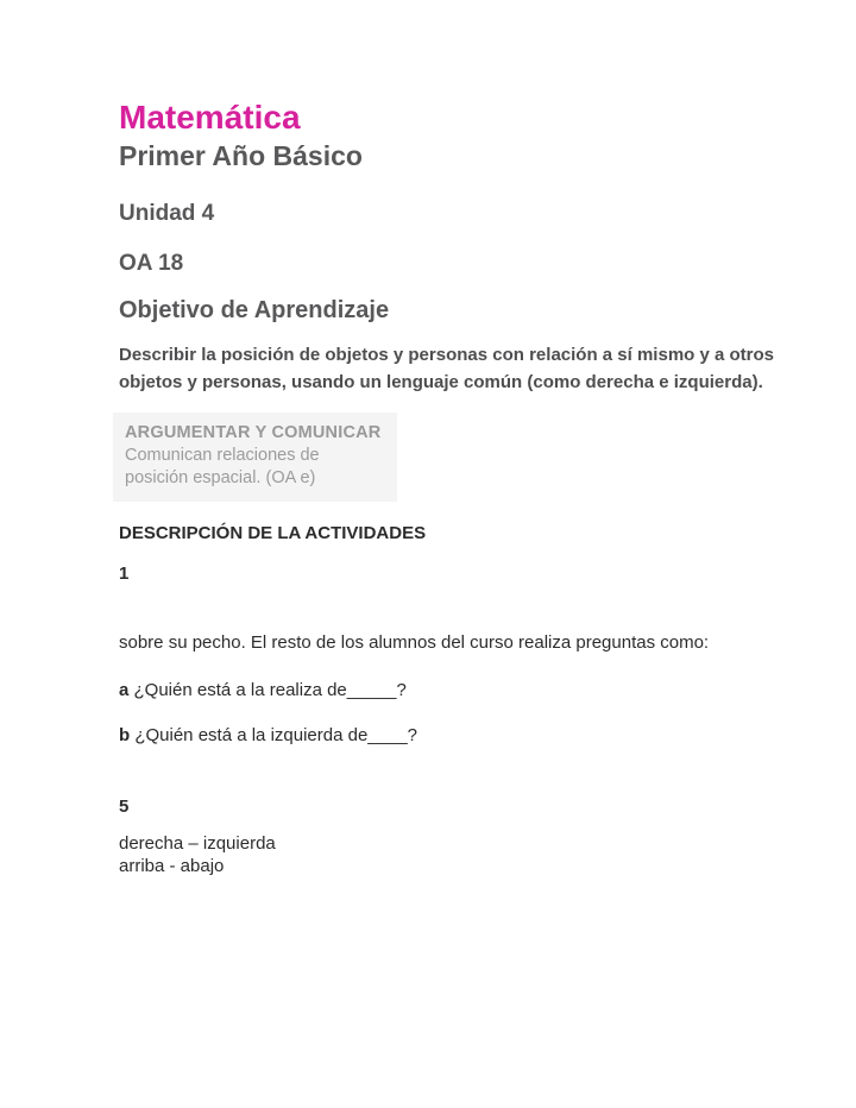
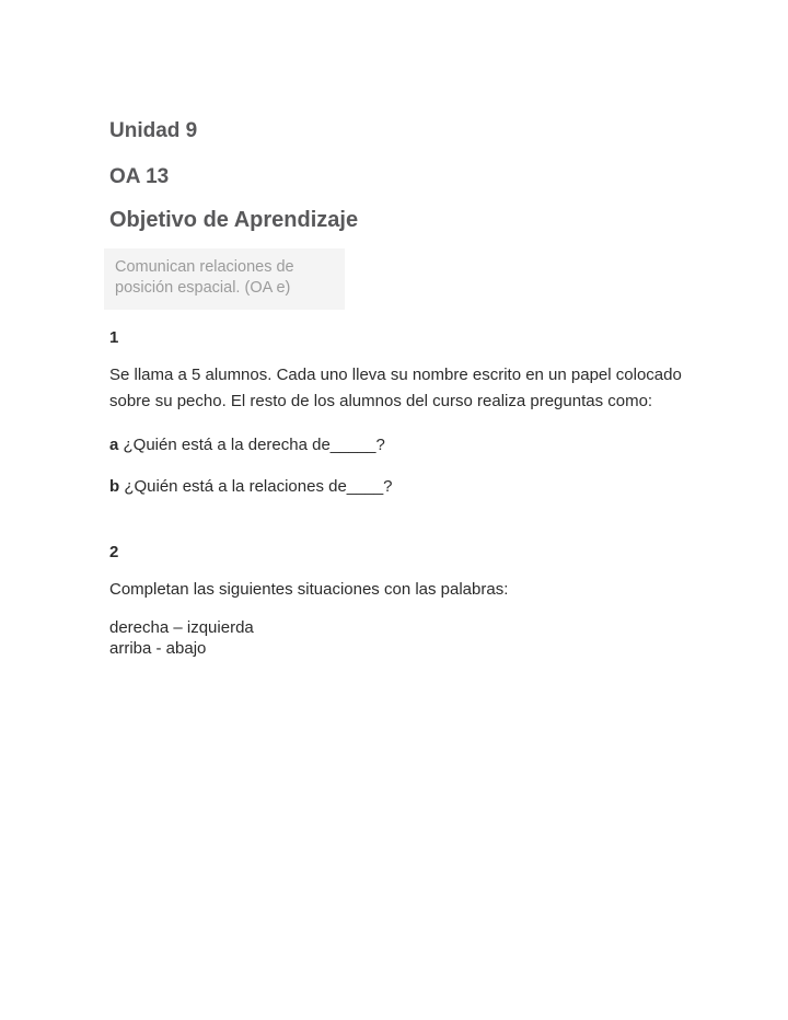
- Matemática
- Primer Año Básico
- Unidad 4
+ Unidad 9
- OA 18
+ OA 13
  Objetivo de Aprendizaje
- Describir la posición de objetos y personas con relación a sí mismo y a otros
- objetos y personas, usando un lenguaje común (como derecha e izquierda).
- ARGUMENTAR Y COMUNICAR
  Comunican relaciones de
  posición espacial. (OA e)
- DESCRIPCIÓN DE LA ACTIVIDADES
  1
+ Se llama a 5 alumnos. Cada uno lleva su nombre escrito en un papel colocado
  sobre su pecho. El resto de los alumnos del curso realiza preguntas como:
- a ¿Quién está a la realiza de_____?
+ a ¿Quién está a la derecha de_____?
- b ¿Quién está a la izquierda de____?
+ b ¿Quién está a la relaciones de____?
- 5
+ 2
+ Completan las siguientes situaciones con las palabras:
  derecha – izquierda
  arriba - abajo
